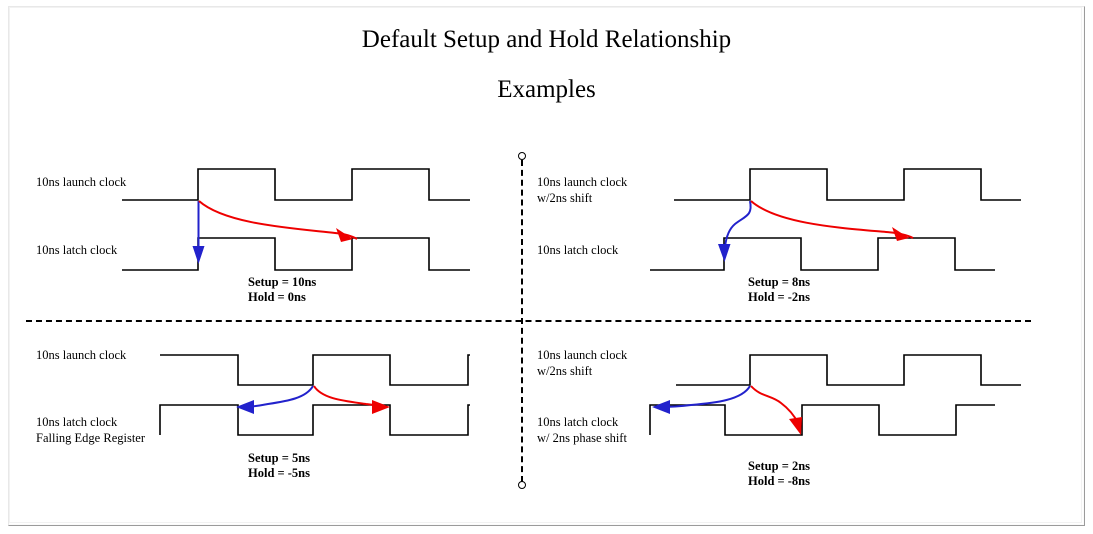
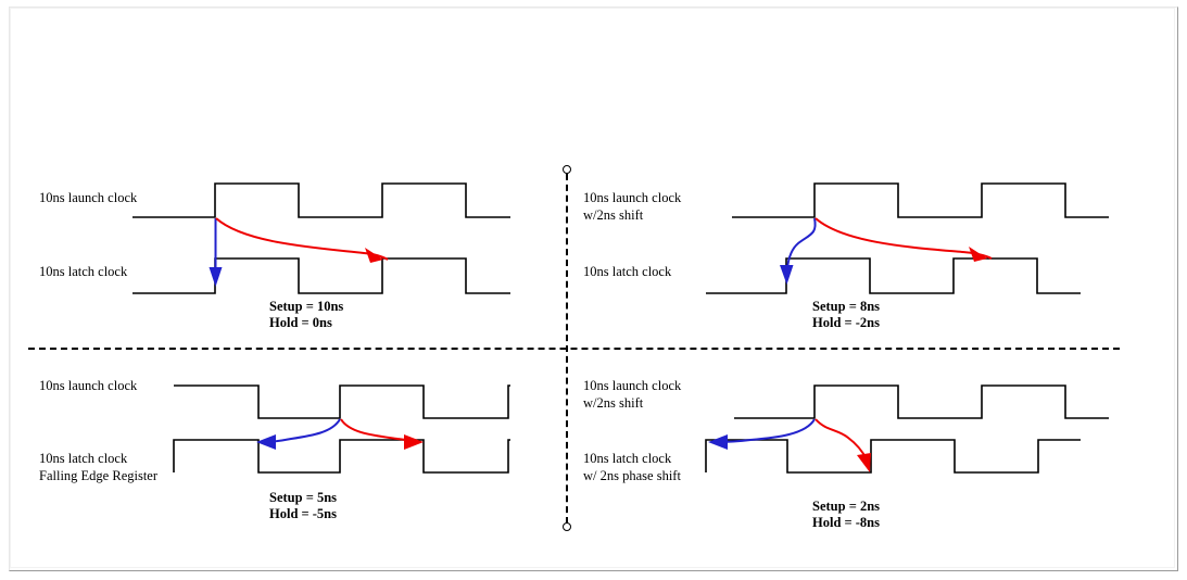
- Default Setup and Hold Relationship
- Examples
  10ns launch clock
  10ns latch clock
  Setup = 10ns
  Hold = 0ns
  10ns launch clock
  w/2ns shift
  10ns latch clock
  Setup = 8ns
  Hold = -2ns
  10ns launch clock
  10ns latch clock
  Falling Edge Register
  Setup = 5ns
  Hold = -5ns
  10ns launch clock
  w/2ns shift
  10ns latch clock
  w/ 2ns phase shift
  Setup = 2ns
  Hold = -8ns
